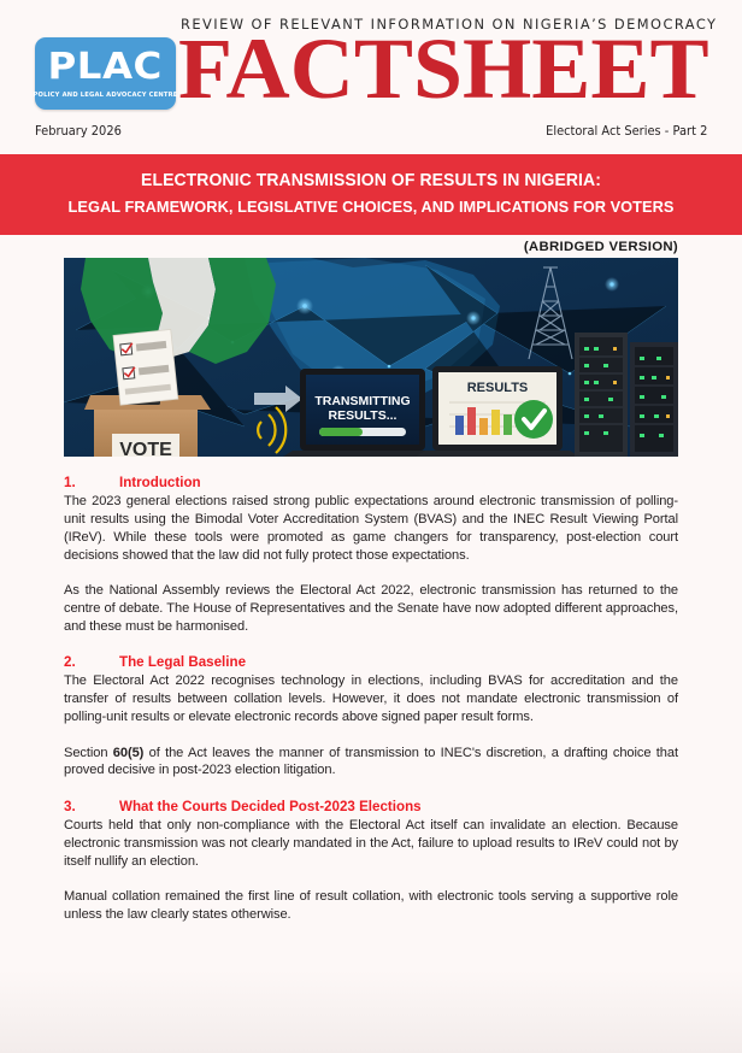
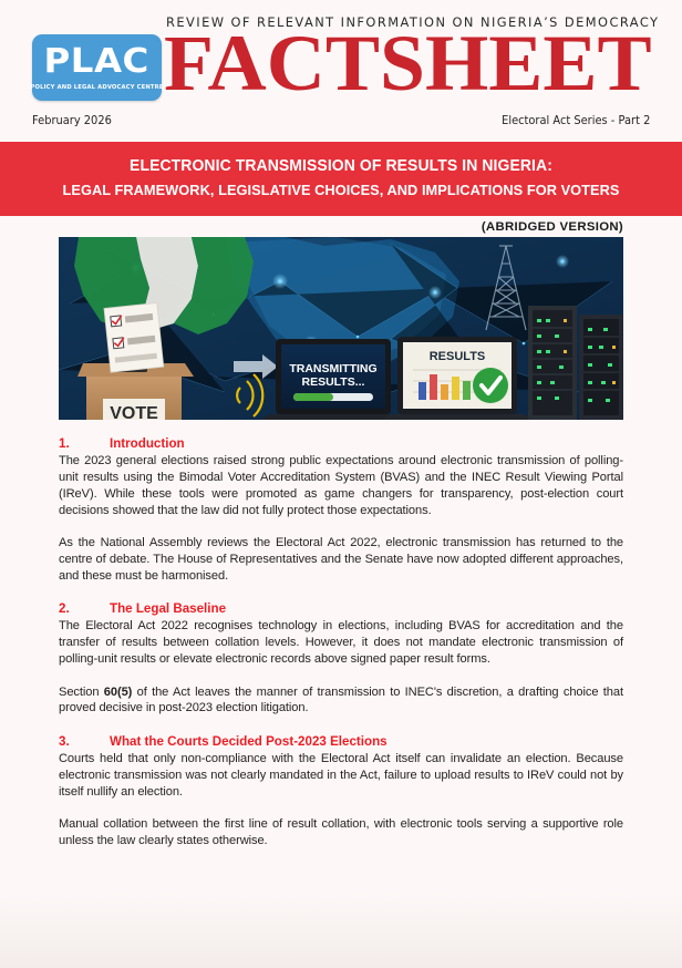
  REVIEW OF RELEVANT INFORMATION ON NIGERIA’S DEMOCRACY
  PLAC
  FACTSHEET
  February 2026
  Electoral Act Series - Part 2
  ELECTRONIC TRANSMISSION OF RESULTS IN NIGERIA:
  LEGAL FRAMEWORK, LEGISLATIVE CHOICES, AND IMPLICATIONS FOR VOTERS
  (ABRIDGED VERSION)
  VOTE
  TRANSMITTING
  RESULTS...
  RESULTS
  1.
  Introduction
  The 2023 general elections raised strong public expectations around electronic transmission of polling-unit results using the Bimodal Voter Accreditation System (BVAS) and the INEC Result Viewing Portal (IReV). While these tools were promoted as game changers for transparency, post-election court decisions showed that the law did not fully protect those expectations.
  As the National Assembly reviews the Electoral Act 2022, electronic transmission has returned to the centre of debate. The House of Representatives and the Senate have now adopted different approaches, and these must be harmonised.
  2.
  The Legal Baseline
  The Electoral Act 2022 recognises technology in elections, including BVAS for accreditation and the transfer of results between collation levels. However, it does not mandate electronic transmission of polling-unit results or elevate electronic records above signed paper result forms.
  Section 60(5) of the Act leaves the manner of transmission to INEC's discretion, a drafting choice that proved decisive in post-2023 election litigation.
  3.
  What the Courts Decided Post-2023 Elections
  Courts held that only non-compliance with the Electoral Act itself can invalidate an election. Because electronic transmission was not clearly mandated in the Act, failure to upload results to IReV could not by itself nullify an election.
- Manual collation remained the first line of result collation, with electronic tools serving a supportive role unless the law clearly states otherwise.
+ Manual collation between the first line of result collation, with electronic tools serving a supportive role unless the law clearly states otherwise.
